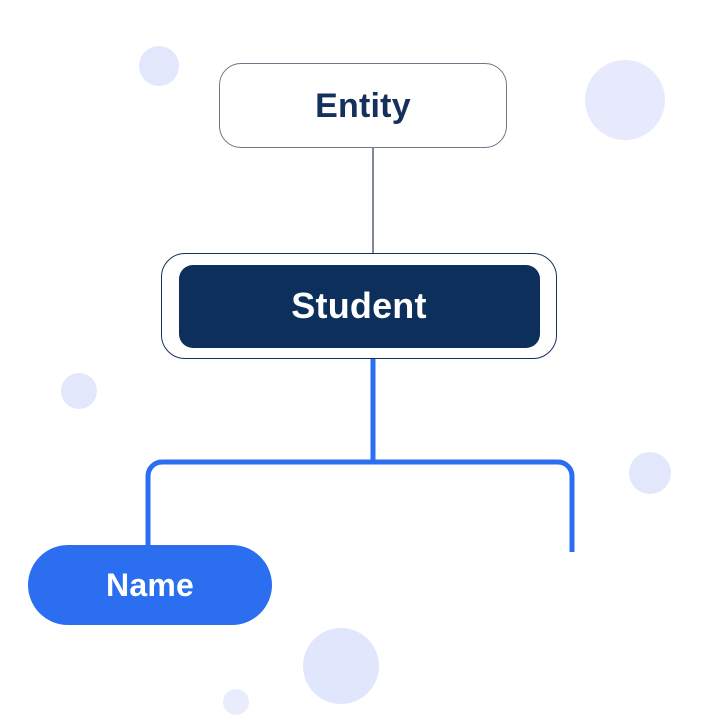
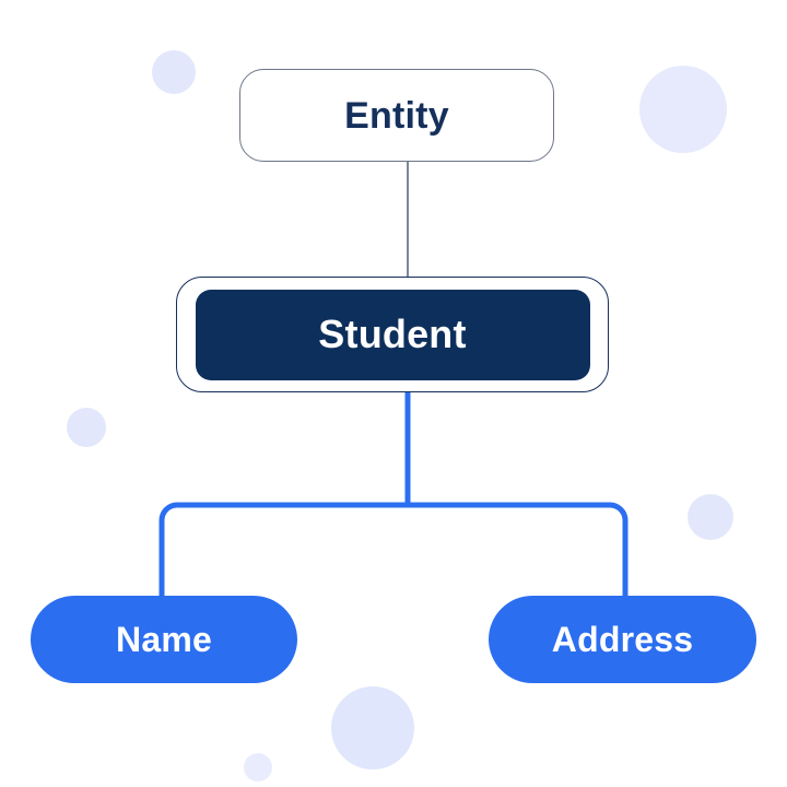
  Entity
  Student
  Name
+ Address
